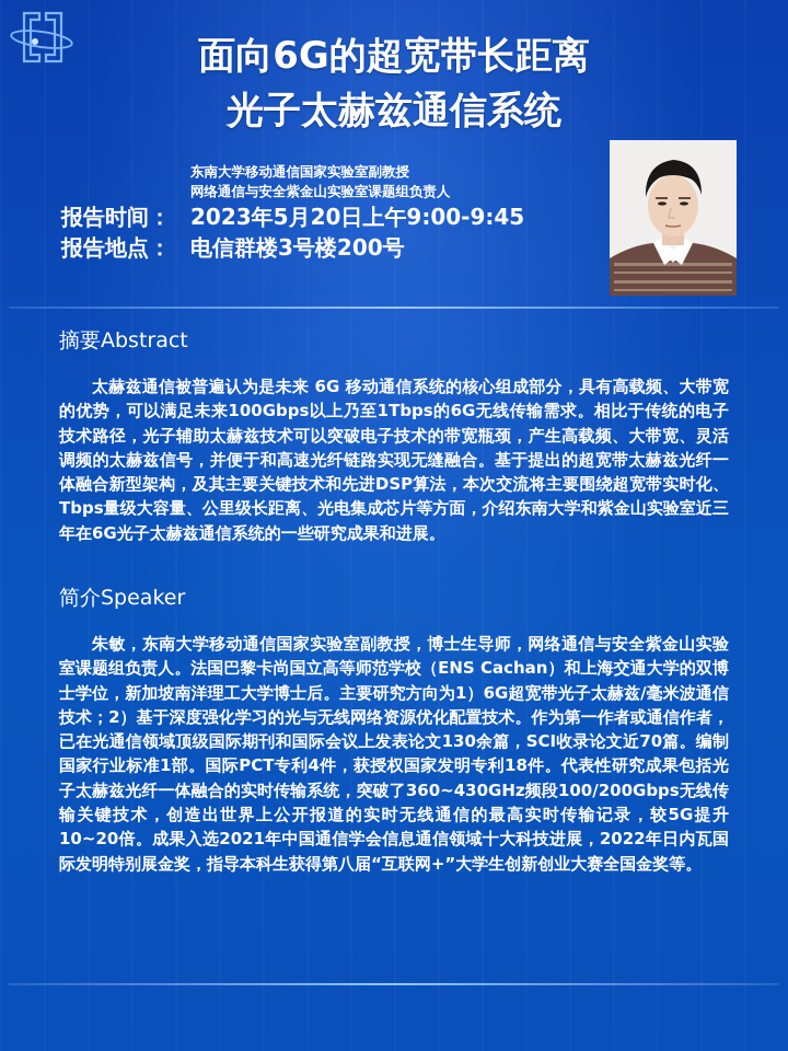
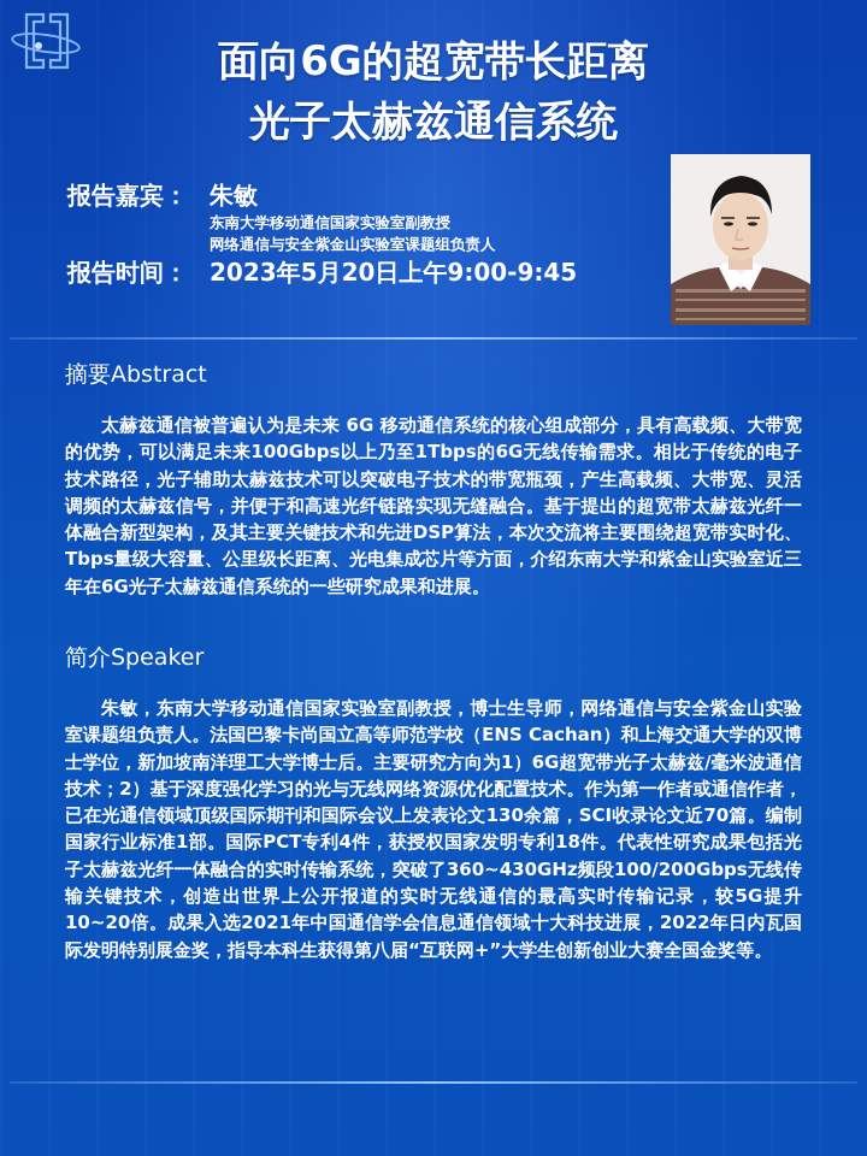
  面向6G的超宽带长距离
  光子太赫兹通信系统
+ 报告嘉宾：
+ 朱敏
  东南大学移动通信国家实验室副教授
  网络通信与安全紫金山实验室课题组负责人
  报告时间：
  2023年5月20日上午9:00-9:45
- 报告地点：
- 电信群楼3号楼200号
  摘要Abstract
  太赫兹通信被普遍认为是未来 6G 移动通信系统的核心组成部分，具有高载频、大带宽的优势，可以满足未来100Gbps以上乃至1Tbps的6G无线传输需求。相比于传统的电子技术路径，光子辅助太赫兹技术可以突破电子技术的带宽瓶颈，产生高载频、大带宽、灵活调频的太赫兹信号，并便于和高速光纤链路实现无缝融合。基于提出的超宽带太赫兹光纤一体融合新型架构，及其主要关键技术和先进DSP算法，本次交流将主要围绕超宽带实时化、Tbps量级大容量、公里级长距离、光电集成芯片等方面，介绍东南大学和紫金山实验室近三年在6G光子太赫兹通信系统的一些研究成果和进展。
  简介Speaker
  朱敏，东南大学移动通信国家实验室副教授，博士生导师，网络通信与安全紫金山实验室课题组负责人。法国巴黎卡尚国立高等师范学校（ENS Cachan）和上海交通大学的双博士学位，新加坡南洋理工大学博士后。主要研究方向为1）6G超宽带光子太赫兹/毫米波通信技术；2）基于深度强化学习的光与无线网络资源优化配置技术。作为第一作者或通信作者，已在光通信领域顶级国际期刊和国际会议上发表论文130余篇，SCI收录论文近70篇。编制国家行业标准1部。国际PCT专利4件，获授权国家发明专利18件。代表性研究成果包括光子太赫兹光纤一体融合的实时传输系统，突破了360~430GHz频段100/200Gbps无线传输关键技术，创造出世界上公开报道的实时无线通信的最高实时传输记录，较5G提升10~20倍。成果入选2021年中国通信学会信息通信领域十大科技进展，2022年日内瓦国际发明特别展金奖，指导本科生获得第八届“互联网+”大学生创新创业大赛全国金奖等。
